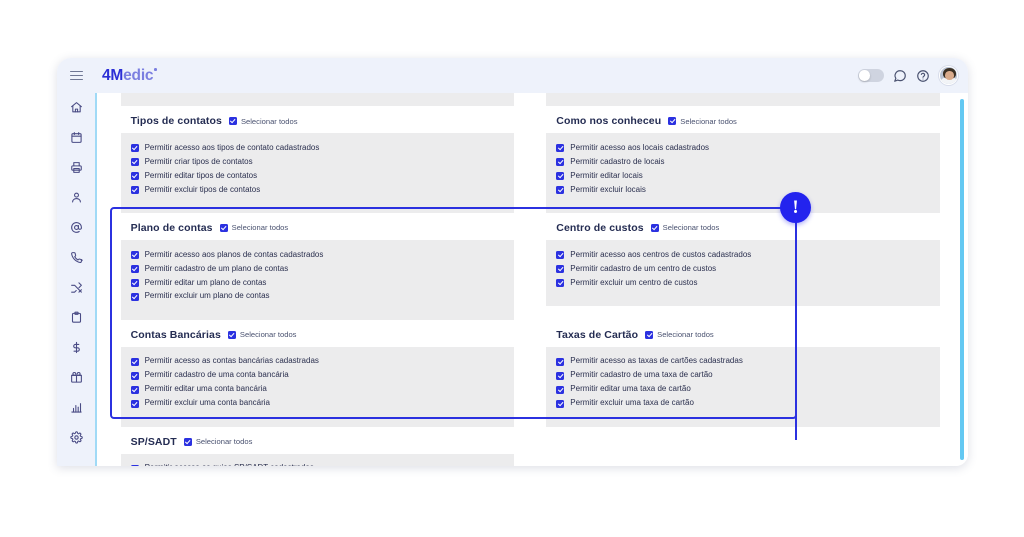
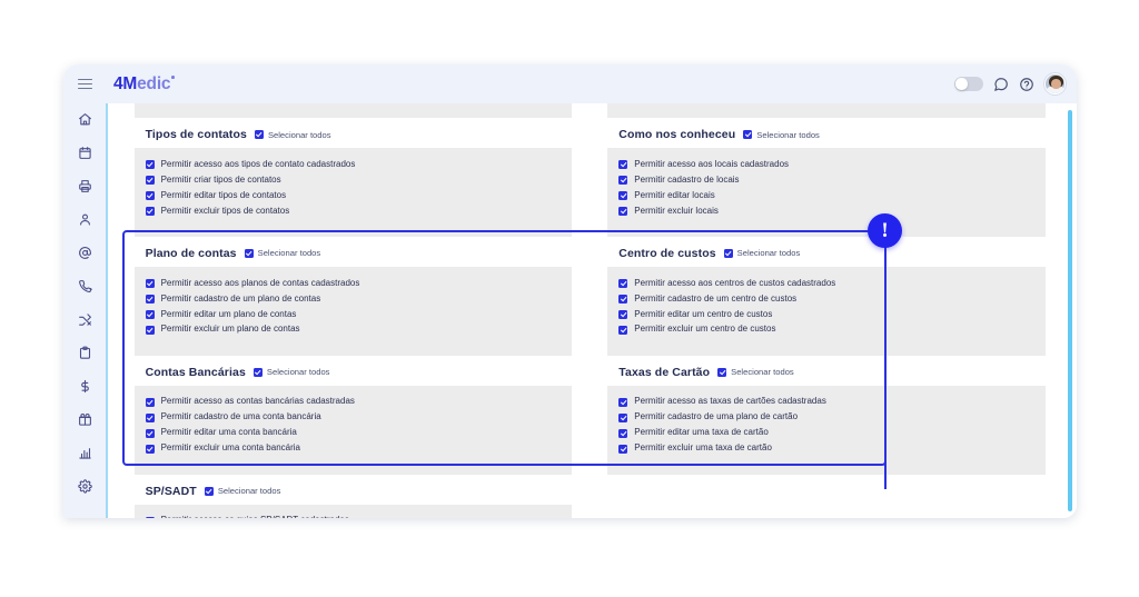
  4Medic
  Tipos de contatos
  Selecionar todos
  Permitir acesso aos tipos de contato cadastrados
  Permitir criar tipos de contatos
  Permitir editar tipos de contatos
  Permitir excluir tipos de contatos
  Como nos conheceu
  Selecionar todos
  Permitir acesso aos locais cadastrados
  Permitir cadastro de locais
  Permitir editar locais
  Permitir excluir locais
  Plano de contas
  Selecionar todos
  Permitir acesso aos planos de contas cadastrados
  Permitir cadastro de um plano de contas
  Permitir editar um plano de contas
  Permitir excluir um plano de contas
  Centro de custos
  Selecionar todos
  Permitir acesso aos centros de custos cadastrados
  Permitir cadastro de um centro de custos
+ Permitir editar um centro de custos
  Permitir excluir um centro de custos
  Contas Bancárias
  Selecionar todos
  Permitir acesso as contas bancárias cadastradas
  Permitir cadastro de uma conta bancária
  Permitir editar uma conta bancária
  Permitir excluir uma conta bancária
  Taxas de Cartão
  Selecionar todos
  Permitir acesso as taxas de cartões cadastradas
- Permitir cadastro de uma taxa de cartão
+ Permitir cadastro de uma plano de cartão
  Permitir editar uma taxa de cartão
  Permitir excluir uma taxa de cartão
  SP/SADT
  Selecionar todos
  !
